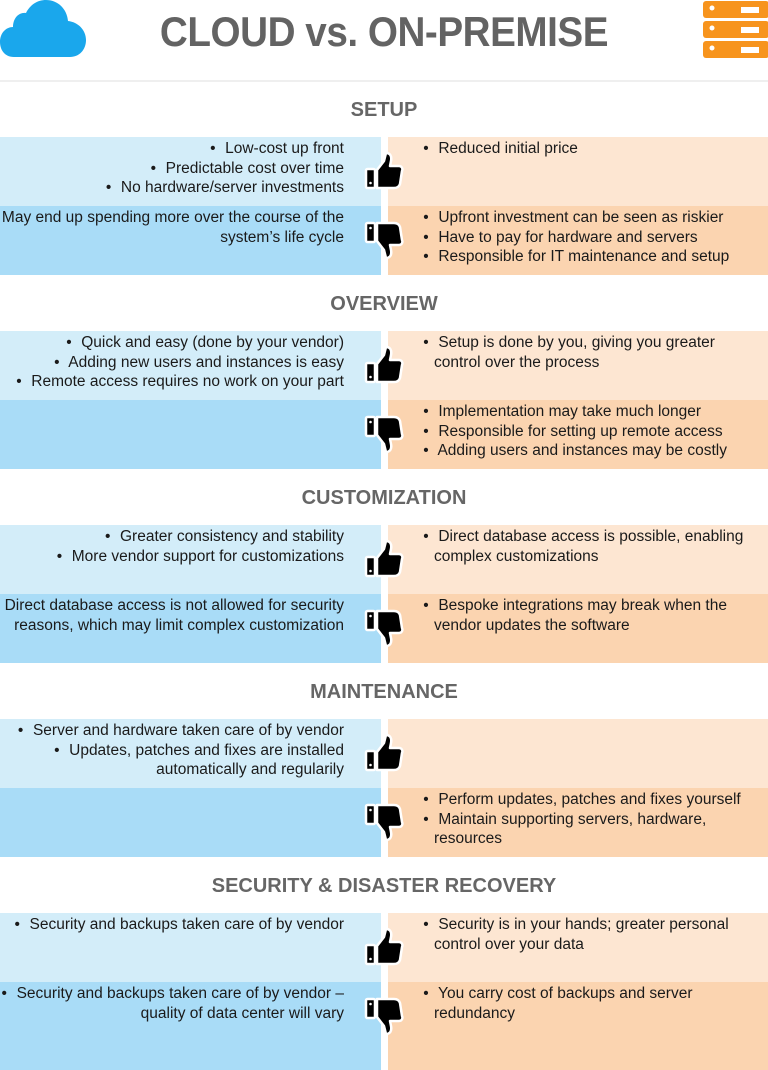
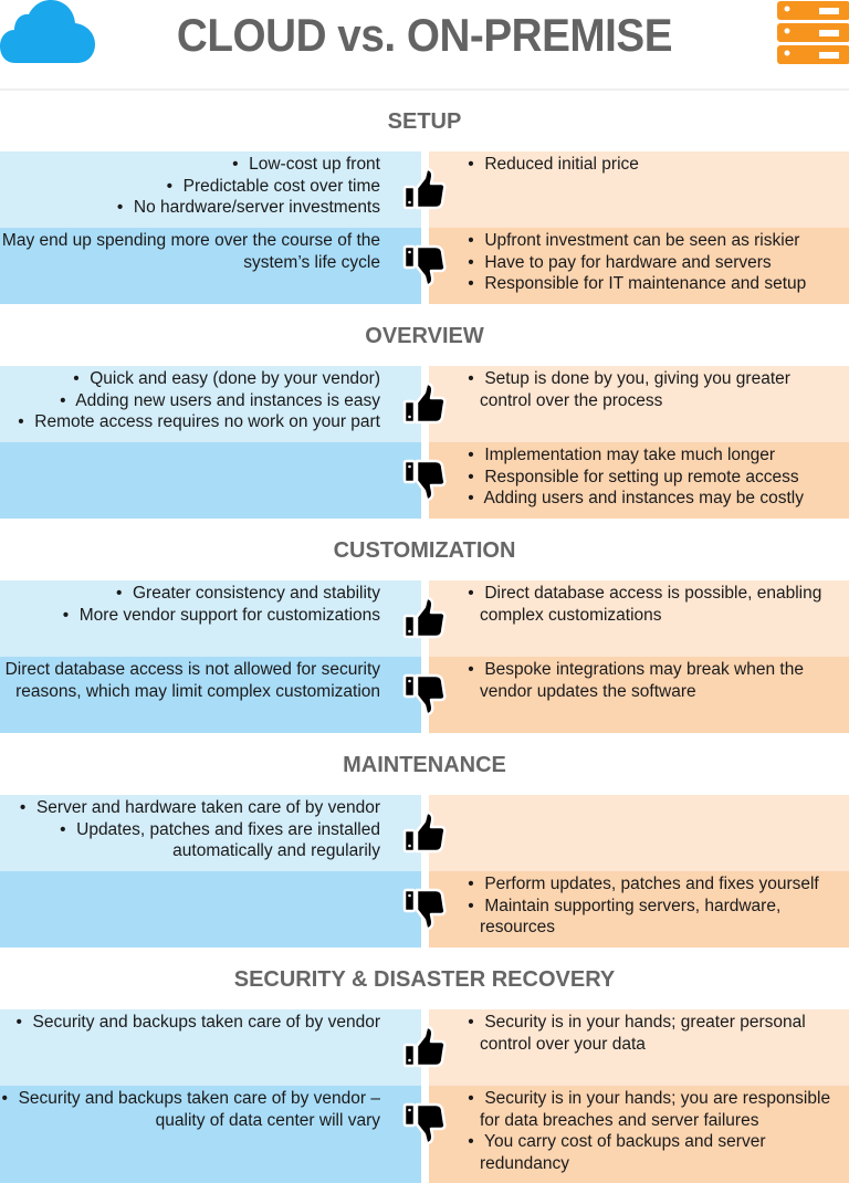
  CLOUD vs. ON-PREMISE
  SETUP
  • Low-cost up front
  • Predictable cost over time
  • No hardware/server investments
  • Reduced initial price
  May end up spending more over the course of the system’s life cycle
  • Upfront investment can be seen as riskier
  • Have to pay for hardware and servers
  • Responsible for IT maintenance and setup
  OVERVIEW
  • Quick and easy (done by your vendor)
  • Adding new users and instances is easy
  • Remote access requires no work on your part
  • Setup is done by you, giving you greater control over the process
  • Implementation may take much longer
  • Responsible for setting up remote access
  • Adding users and instances may be costly
  CUSTOMIZATION
  • Greater consistency and stability
  • More vendor support for customizations
  • Direct database access is possible, enabling complex customizations
  Direct database access is not allowed for security reasons, which may limit complex customization
  • Bespoke integrations may break when the vendor updates the software
  MAINTENANCE
  • Server and hardware taken care of by vendor
  • Updates, patches and fixes are installed automatically and regularily
  • Perform updates, patches and fixes yourself
  • Maintain supporting servers, hardware, resources
  SECURITY & DISASTER RECOVERY
  • Security and backups taken care of by vendor
  • Security is in your hands; greater personal control over your data
  • Security and backups taken care of by vendor – quality of data center will vary
+ • Security is in your hands; you are responsible for data breaches and server failures
  • You carry cost of backups and server redundancy
